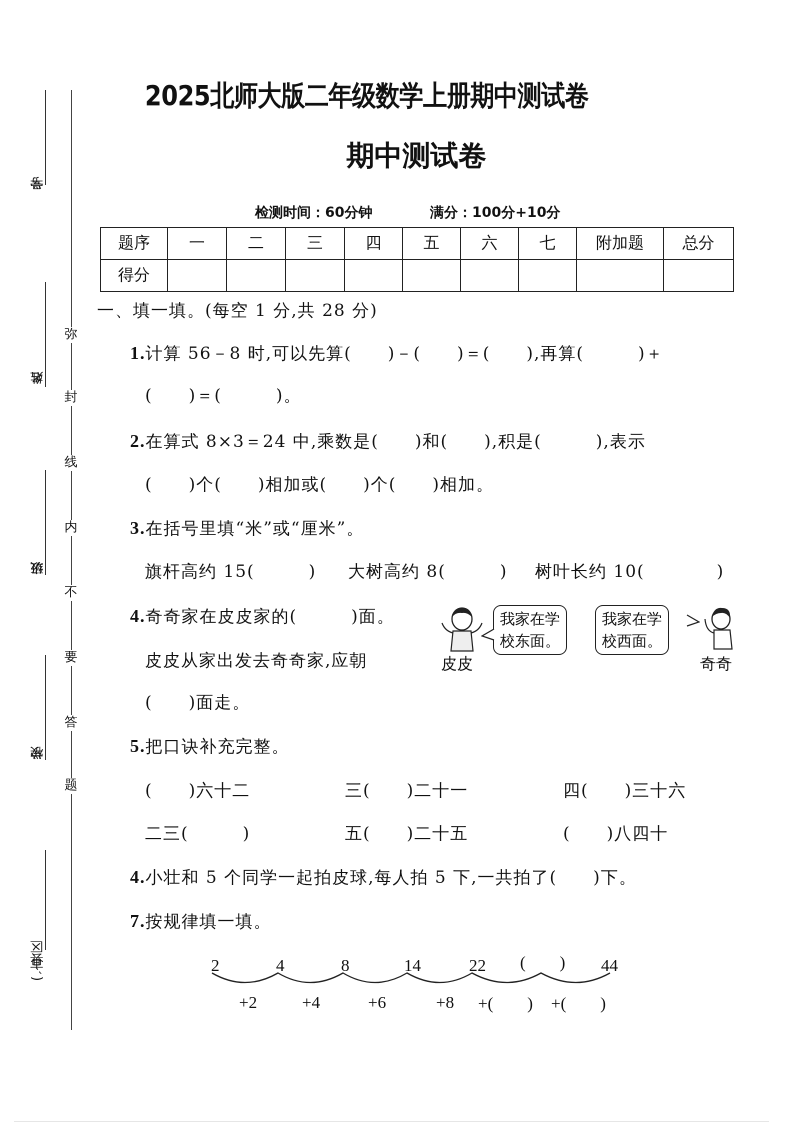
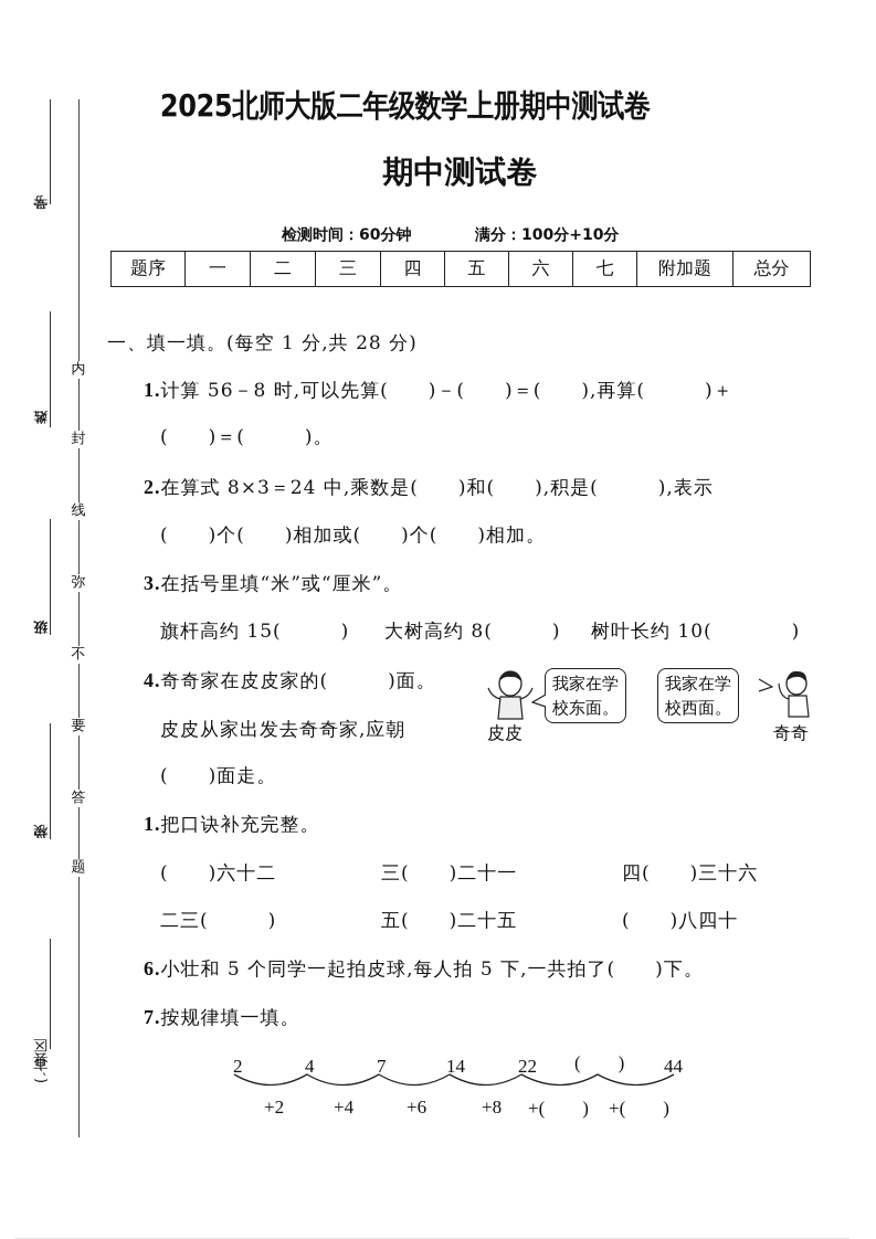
- 弥
+ 内
  封
  线
- 内
+ 弥
  不
  要
  答
  题
  2025北师大版二年级数学上册期中测试卷
  期中测试卷
  检测时间：60分钟
  满分：100分+10分
  题序	一	二	三	四	五	六	七	附加题	总分
- 得分
  一、填一填。(每空 1 分,共 28 分)
  1.计算 56－8 时,可以先算( )－( )＝( ),再算( )＋
  ( )＝( )。
  2.在算式 8×3＝24 中,乘数是( )和( ),积是( ),表示
  ( )个( )相加或( )个( )相加。
  3.在括号里填“米”或“厘米”。
  旗杆高约 15( )
  大树高约 8( )
  树叶长约 10( )
  4.奇奇家在皮皮家的( )面。
  皮皮从家出发去奇奇家,应朝
  ( )面走。
  皮皮
  我家在学
  校东面。
  我家在学
  校西面。
  奇奇
- 5.把口诀补充完整。
+ 1.把口诀补充完整。
  ( )六十二
  三( )二十一
  四( )三十六
  二三( )
  五( )二十五
  ( )八四十
- 4.小壮和 5 个同学一起拍皮球,每人拍 5 下,一共拍了( )下。
+ 6.小壮和 5 个同学一起拍皮球,每人拍 5 下,一共拍了( )下。
  7.按规律填一填。
  2
  4
- 8
+ 7
  14
  22
  ( )
  44
  +2
  +4
  +6
  +8
  +( )
  +( )
